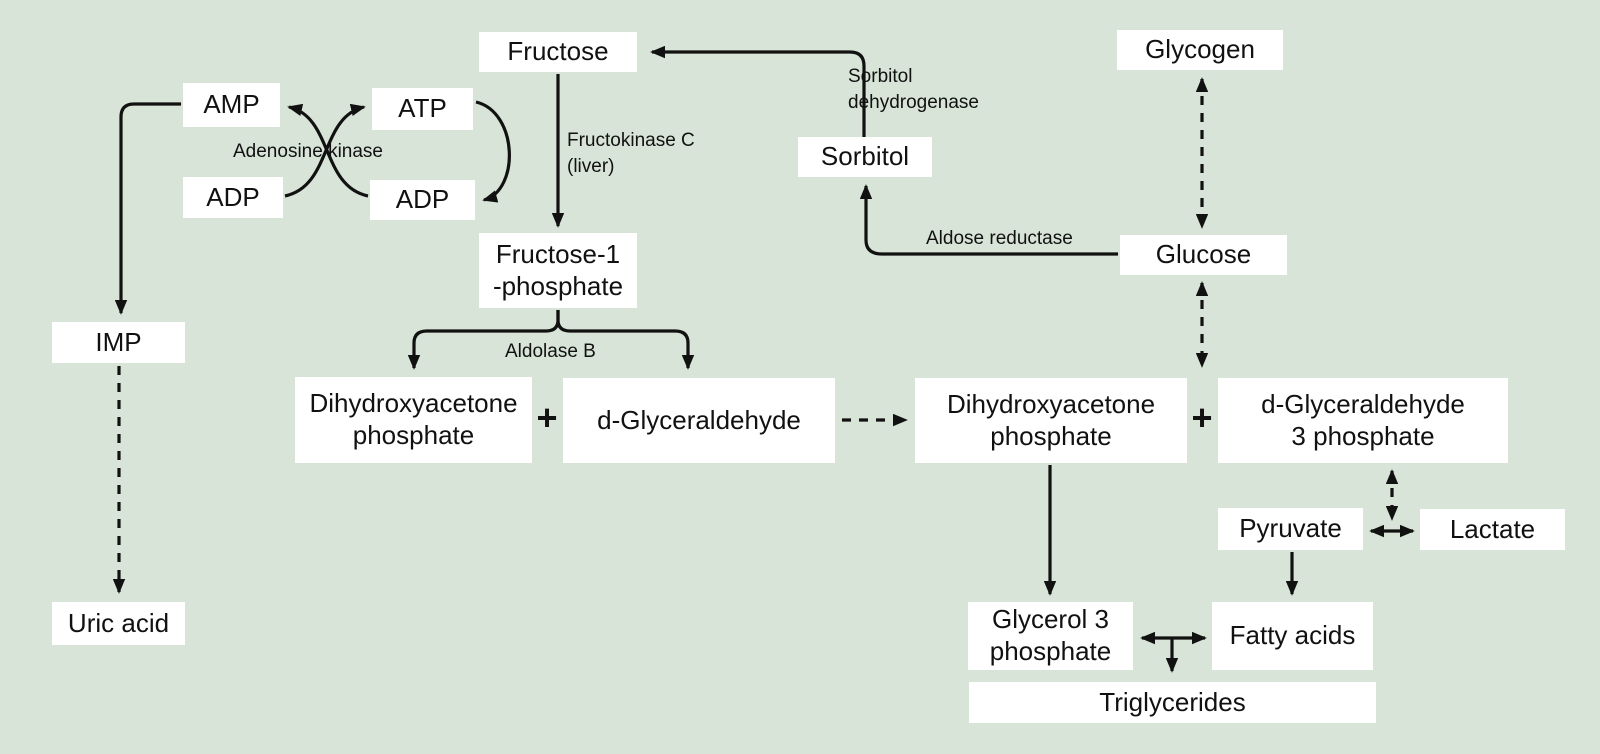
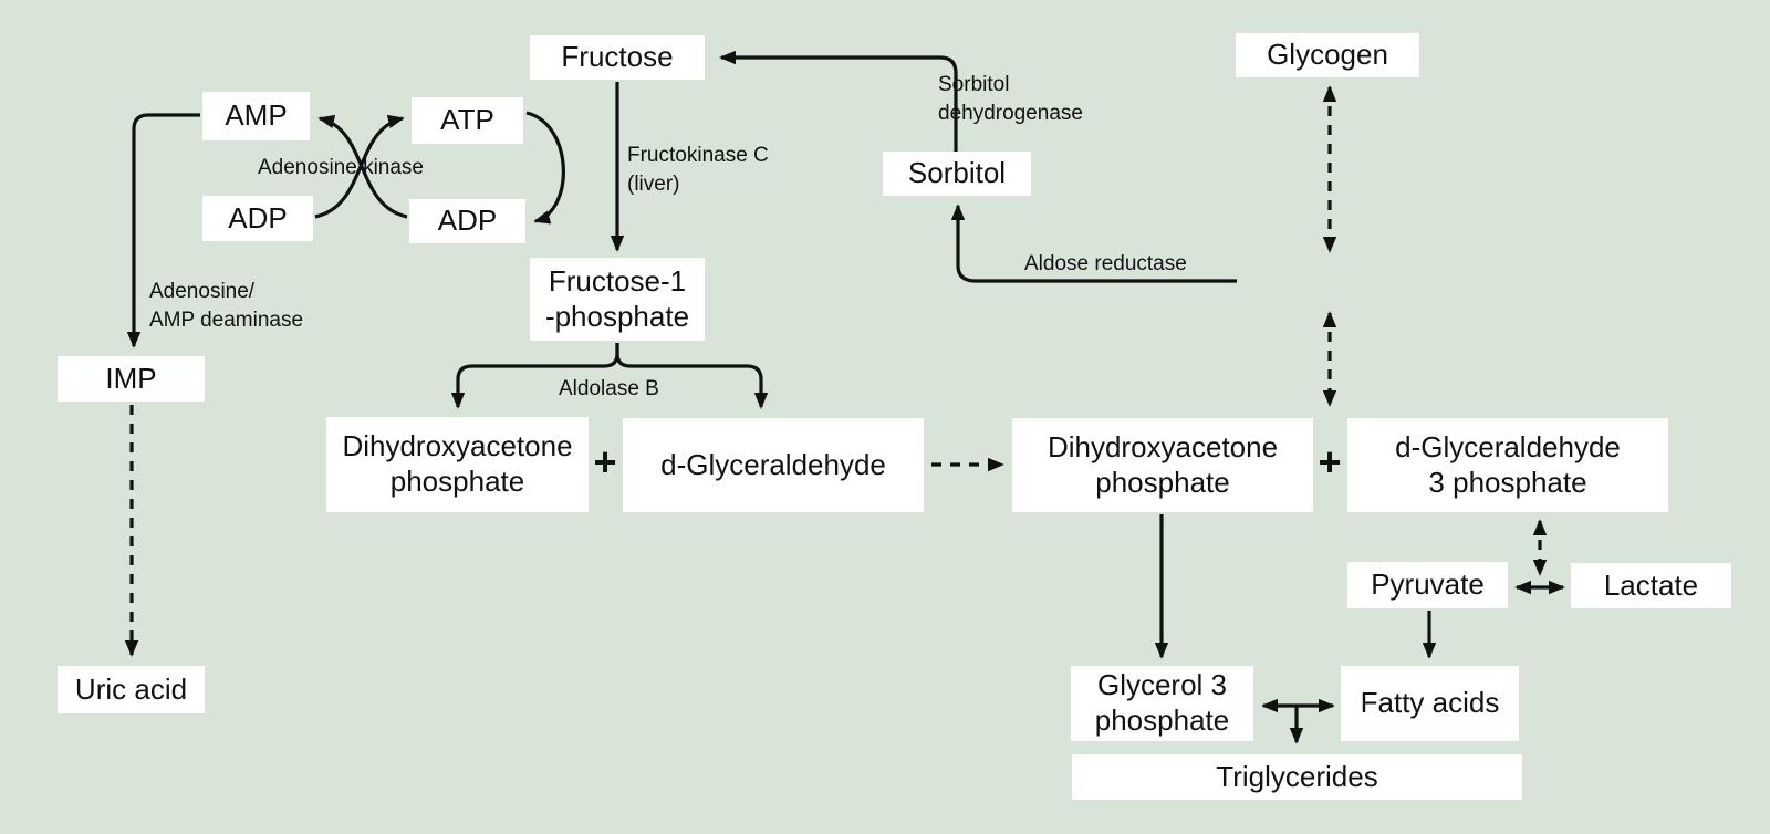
  Fructose
  AMP
  ATP
  ADP
  ADP
  Sorbitol
  Glycogen
- Glucose
  Fructose-1
  -phosphate
  IMP
  Dihydroxyacetone
  phosphate
  d-Glyceraldehyde
  Dihydroxyacetone
  phosphate
  d-Glyceraldehyde
  3 phosphate
  Pyruvate
  Lactate
  Uric acid
  Glycerol 3
  phosphate
  Fatty acids
  Triglycerides
  +
  +
  Adenosine kinase
+ Adenosine/
+ AMP deaminase
  Fructokinase C
  (liver)
  Aldolase B
  Sorbitol
  dehydrogenase
  Aldose reductase
